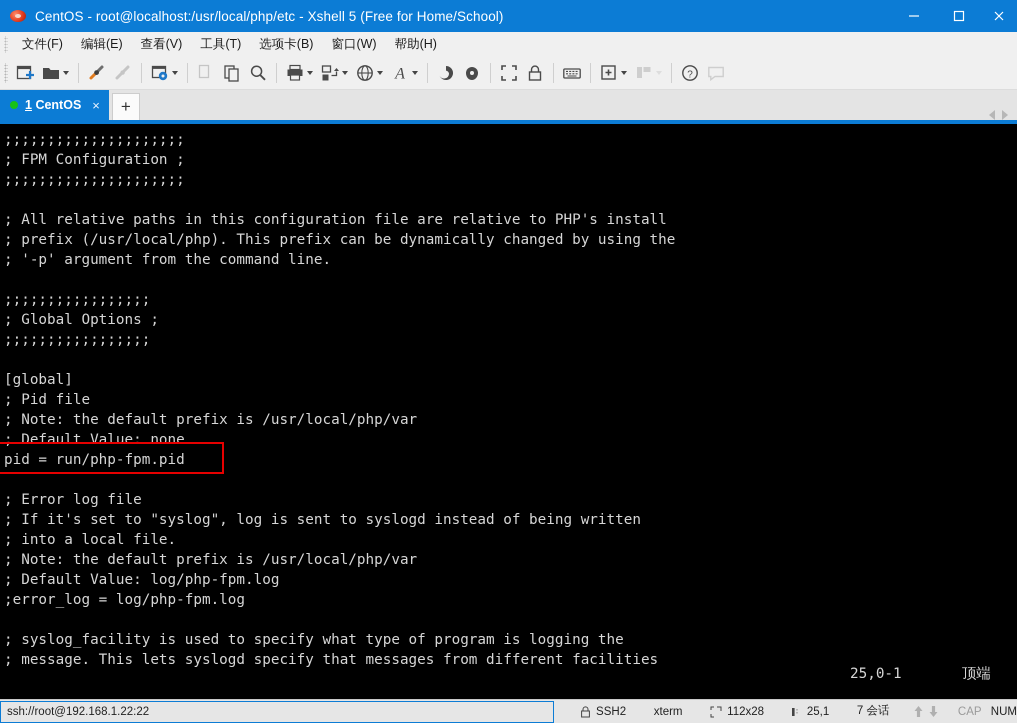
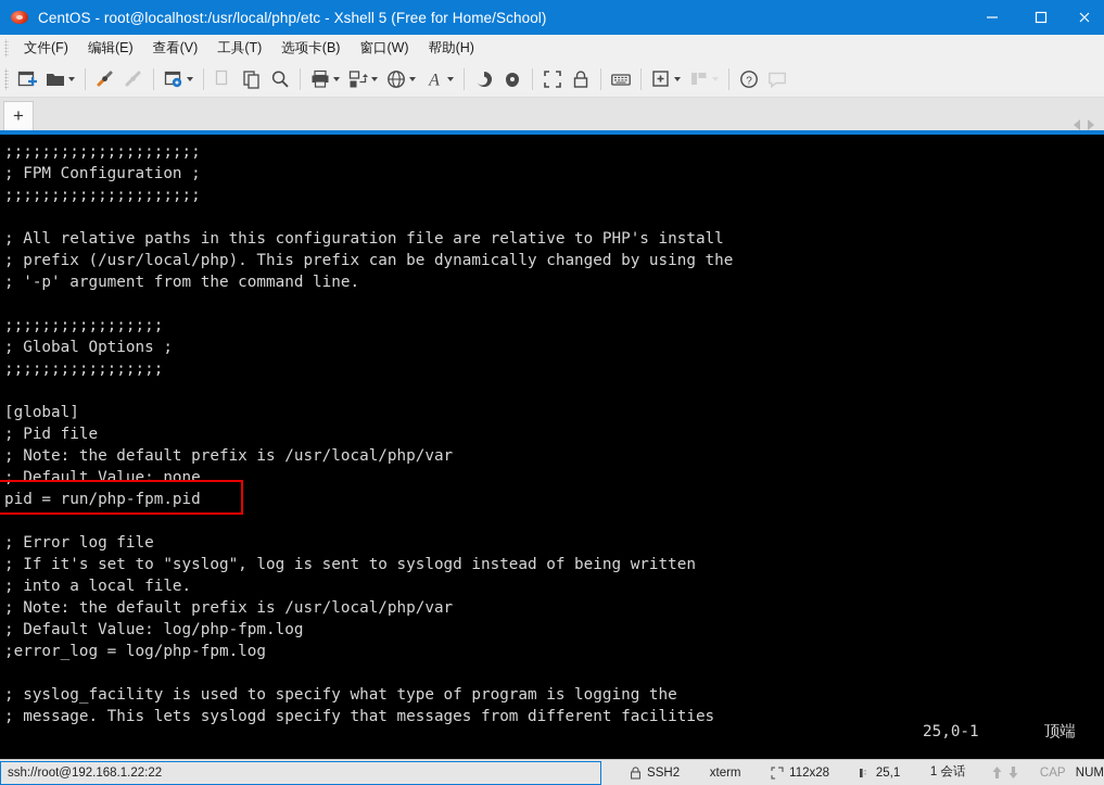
  CentOS - root@localhost:/usr/local/php/etc - Xshell 5 (Free for Home/School)
  文件(F)
  编辑(E)
  查看(V)
  工具(T)
  选项卡(B)
  窗口(W)
  帮助(H)
  A
  ?
- 1 CentOS
- ×
  +
  ;;;;;;;;;;;;;;;;;;;;;
  ; FPM Configuration ;
  ;;;;;;;;;;;;;;;;;;;;;
  ; All relative paths in this configuration file are relative to PHP's install
  ; prefix (/usr/local/php). This prefix can be dynamically changed by using the
  ; '-p' argument from the command line.
  ;;;;;;;;;;;;;;;;;
  ; Global Options ;
  ;;;;;;;;;;;;;;;;;
  [global]
  ; Pid file
  ; Note: the default prefix is /usr/local/php/var
  ; Default Value: none
  pid = run/php-fpm.pid
  ; Error log file
  ; If it's set to "syslog", log is sent to syslogd instead of being written
  ; into a local file.
  ; Note: the default prefix is /usr/local/php/var
  ; Default Value: log/php-fpm.log
  ;error_log = log/php-fpm.log
  ; syslog_facility is used to specify what type of program is logging the
  ; message. This lets syslogd specify that messages from different facilities
  25,0-1
  顶端
  ssh://root@192.168.1.22:22
  SSH2
  xterm
  112x28
  25,1
- 7 会话
+ 1 会话
  CAP
  NUM
